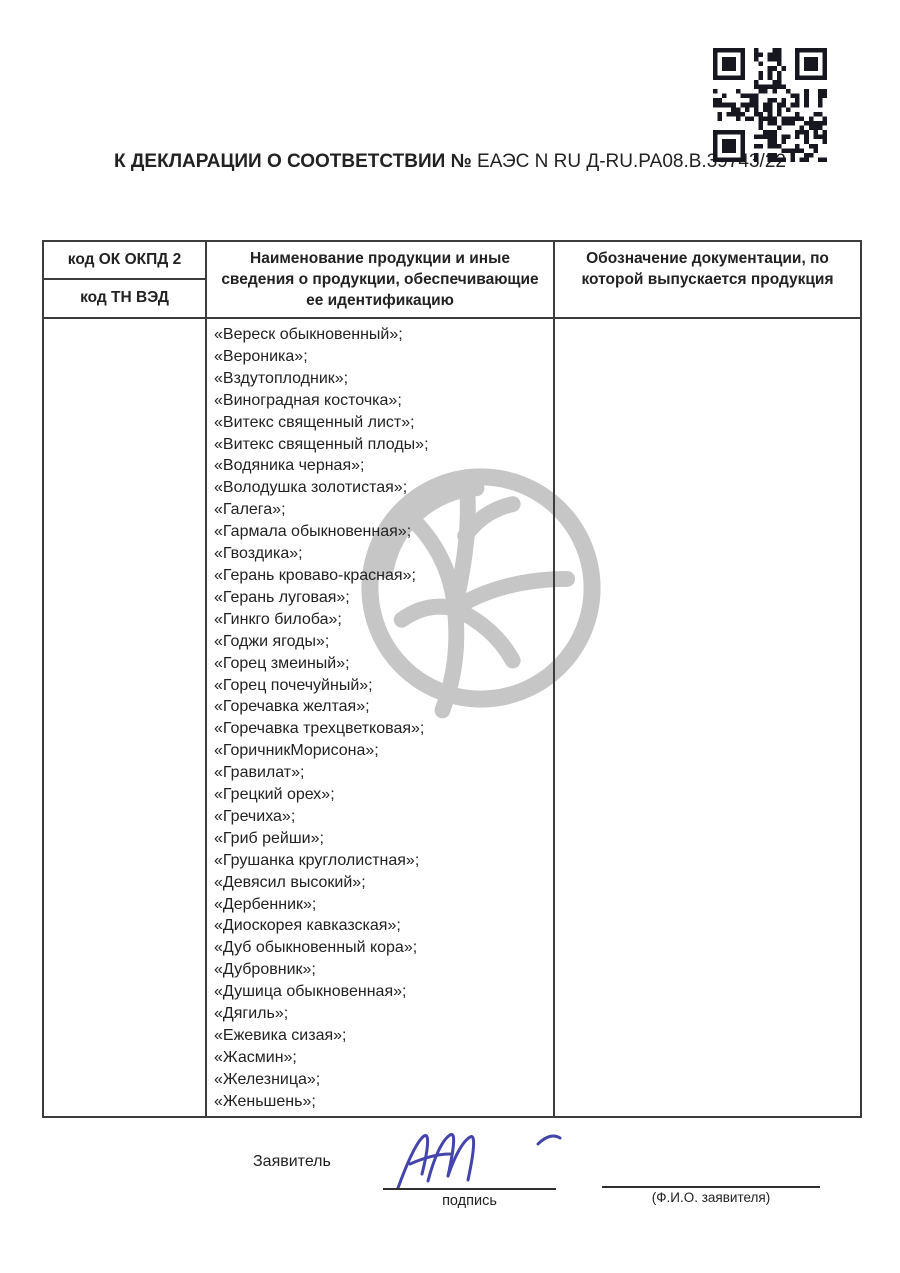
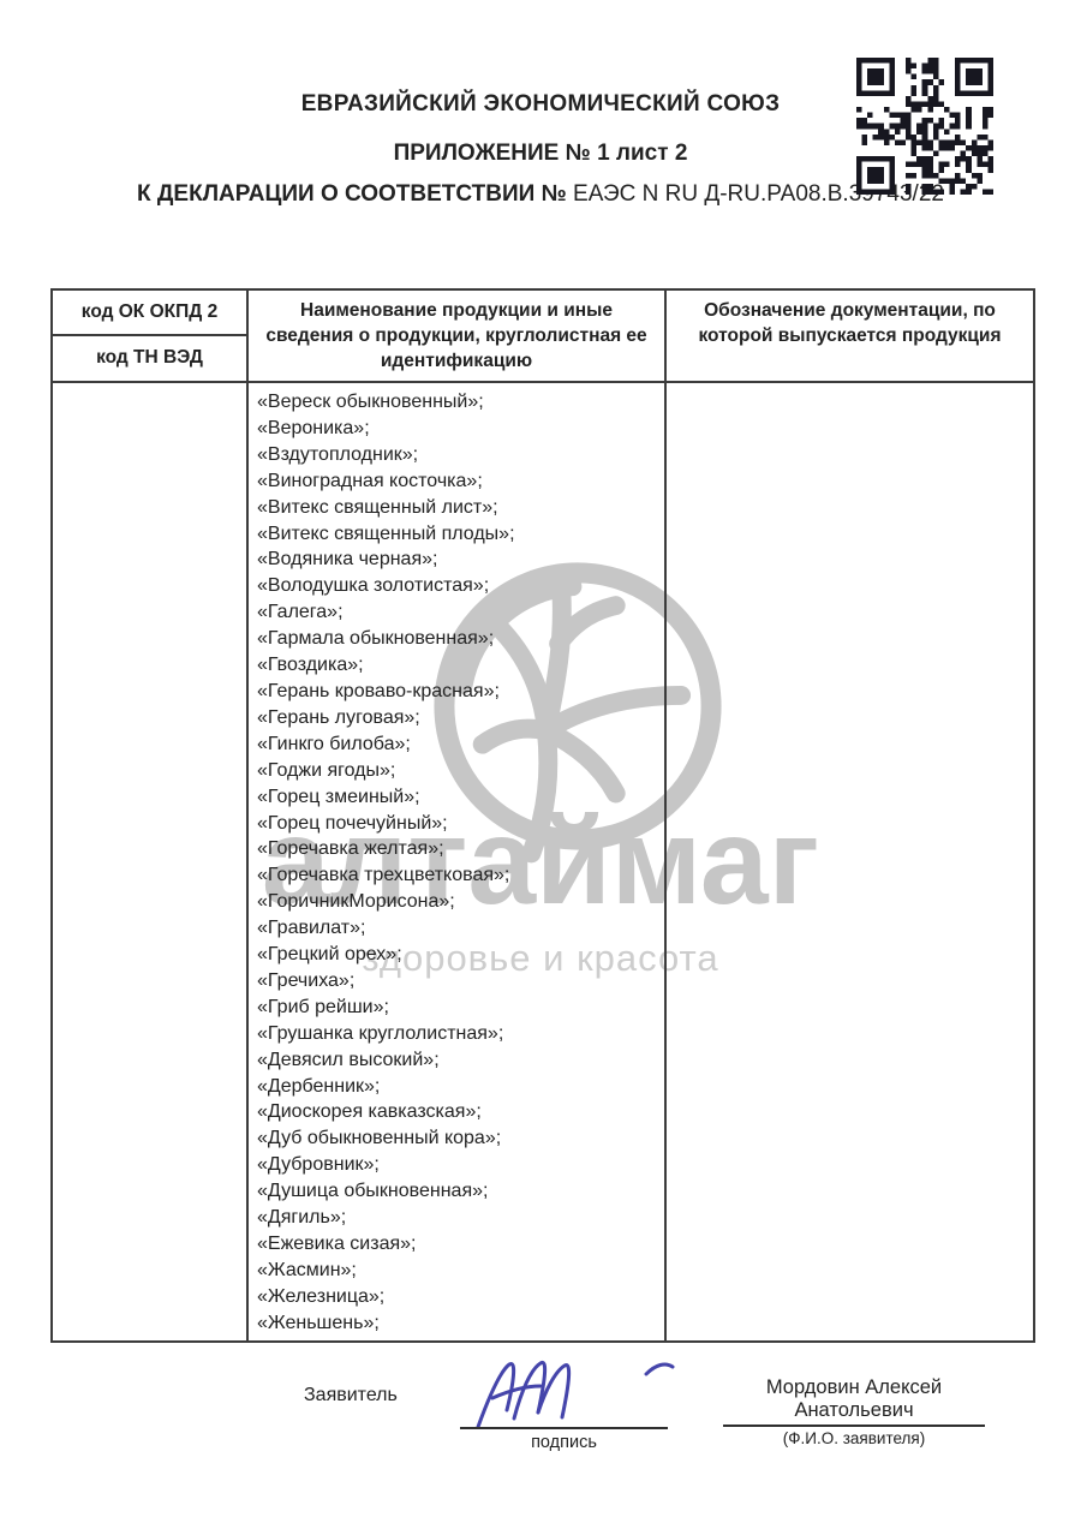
+ алтаймаг
+ здоровье и красота
+ ЕВРАЗИЙСКИЙ ЭКОНОМИЧЕСКИЙ СОЮЗ
+ ПРИЛОЖЕНИЕ № 1 лист 2
  К ДЕКЛАРАЦИИ О СООТВЕТСТВИИ № ЕАЭС N RU Д-RU.РА08.В.3/
- код ОК ОКПД 2 код ТН ВЭД	Наименование продукции и иные сведения о продукции, обеспечивающие ее идентификацию	Обозначение документации, по которой выпускается продукция
+ код ОК ОКПД 2 код ТН ВЭД	Наименование продукции и иные сведения о продукции, круглолистная ее идентификацию	Обозначение документации, по которой выпускается продукция
  	«Вереск обыкновенный»;«Вероника»;«Вздутоплодник»;«Виноградная косточка»;«Витекс священный лист»;«Витекс священный плоды»;«Водяника черная»;«Володушка золотистая»;«Галега»;«Гармала обыкновенная»;«Гвоздика»;«Герань кроваво-красная»;«Герань луговая»;«Гинкго билоба»;«Годжи ягоды»;«Горец змеиный»;«Горец почечуйный»;«Горечавка желтая»;«Горечавка трехцветковая»;«ГоричникМорисона»;«Гравилат»;«Грецкий орех»;«Гречиха»;«Гриб рейши»;«Грушанка круглолистная»;«Девясил высокий»;«Дербенник»;«Диоскорея кавказская»;«Дуб обыкновенный кора»;«Дубровник»;«Душица обыкновенная»;«Дягиль»;«Ежевика сизая»;«Жасмин»;«Железница»;«Женьшень»;
  Заявитель
  подпись
+ Мордовин Алексей
+ Анатольевич
  (Ф.И.О. заявителя)
